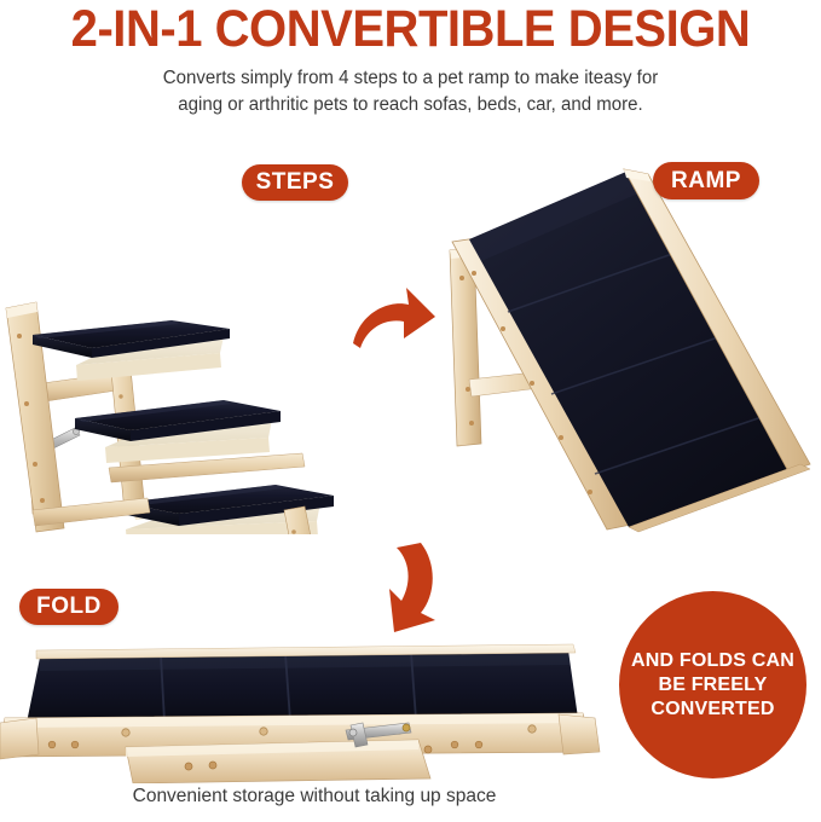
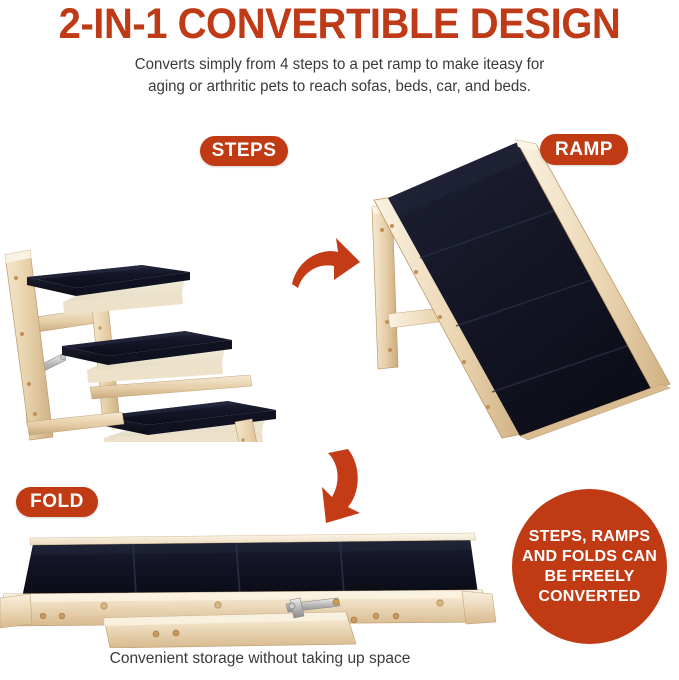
  2-IN-1 CONVERTIBLE DESIGN
  Converts simply from 4 steps to a pet ramp to make iteasy for
- aging or arthritic pets to reach sofas, beds, car, and more.
+ aging or arthritic pets to reach sofas, beds, car, and beds.
  STEPS
  RAMP
  FOLD
+ STEPS, RAMPS
  AND FOLDS CAN
  BE FREELY
  CONVERTED
  Convenient storage without taking up space
